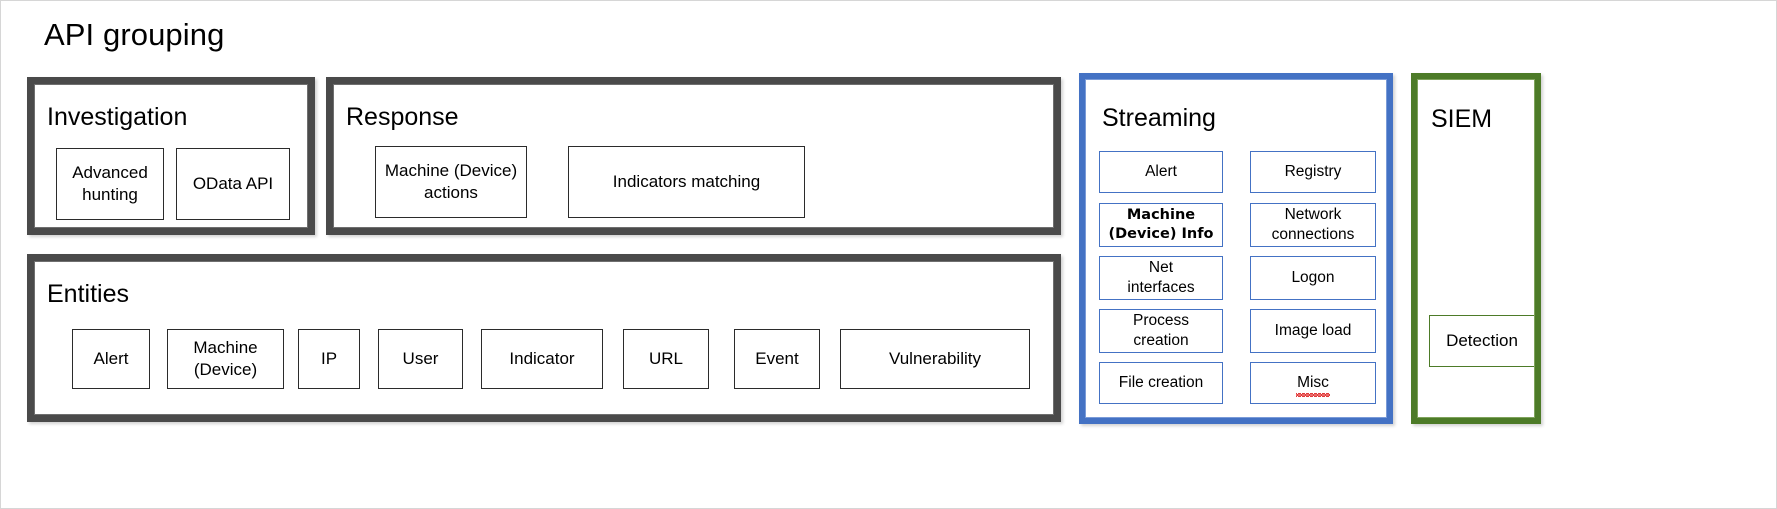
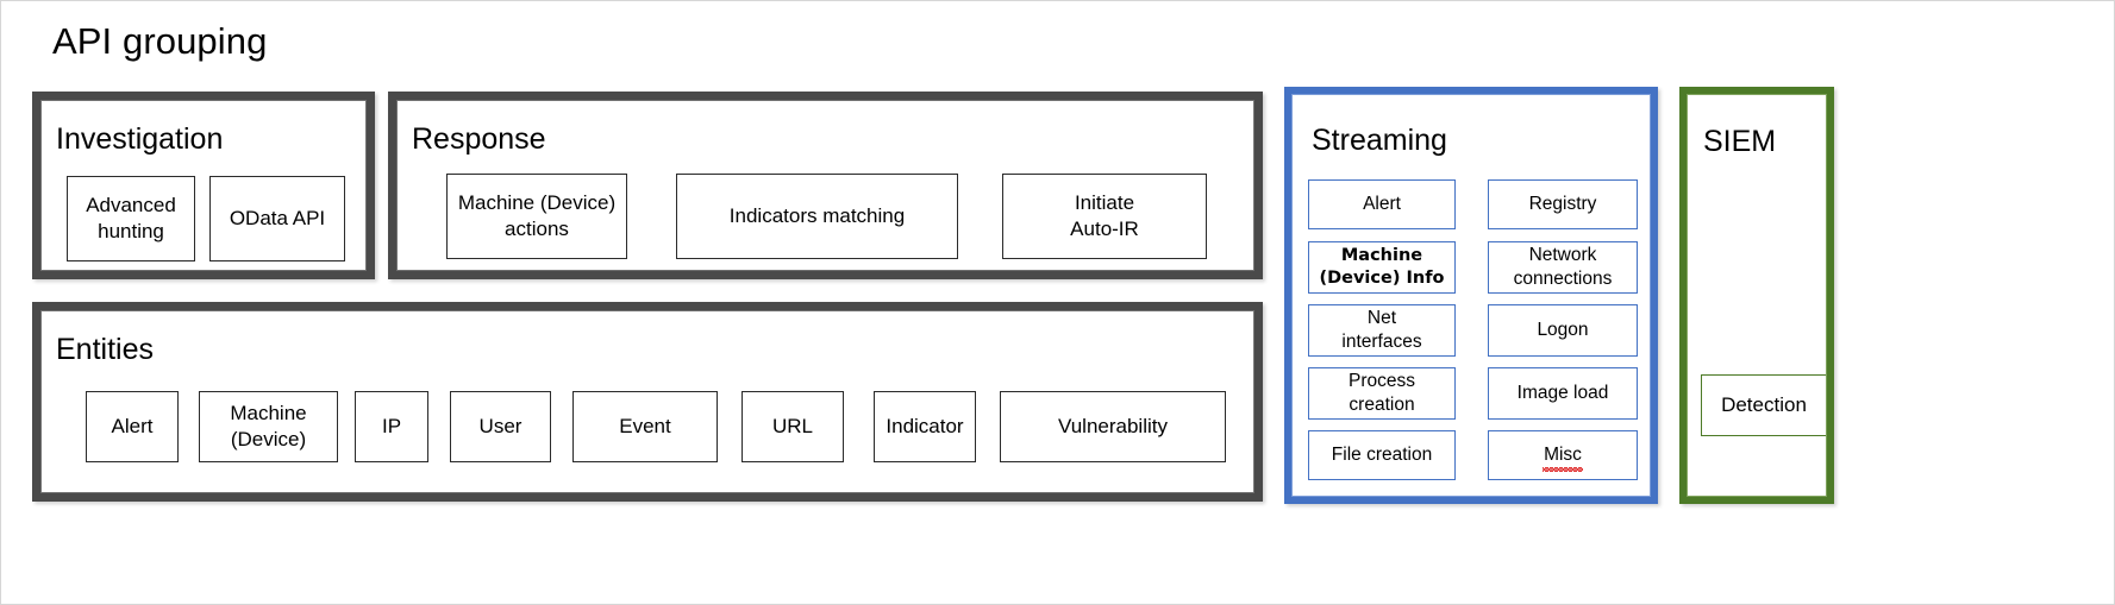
  API grouping
  Investigation
  Advanced
  hunting
  OData API
  Response
  Machine (Device)
  actions
  Indicators matching
+ Initiate
+ Auto-IR
  Entities
  Alert
  Machine
  (Device)
  IP
  User
- Indicator
+ Event
  URL
- Event
+ Indicator
  Vulnerability
  Streaming
  Alert
  Machine
  (Device) Info
  Net
  interfaces
  Process
  creation
  File creation
  Registry
  Network
  connections
  Logon
  Image load
  Misc
  SIEM
  Detection
